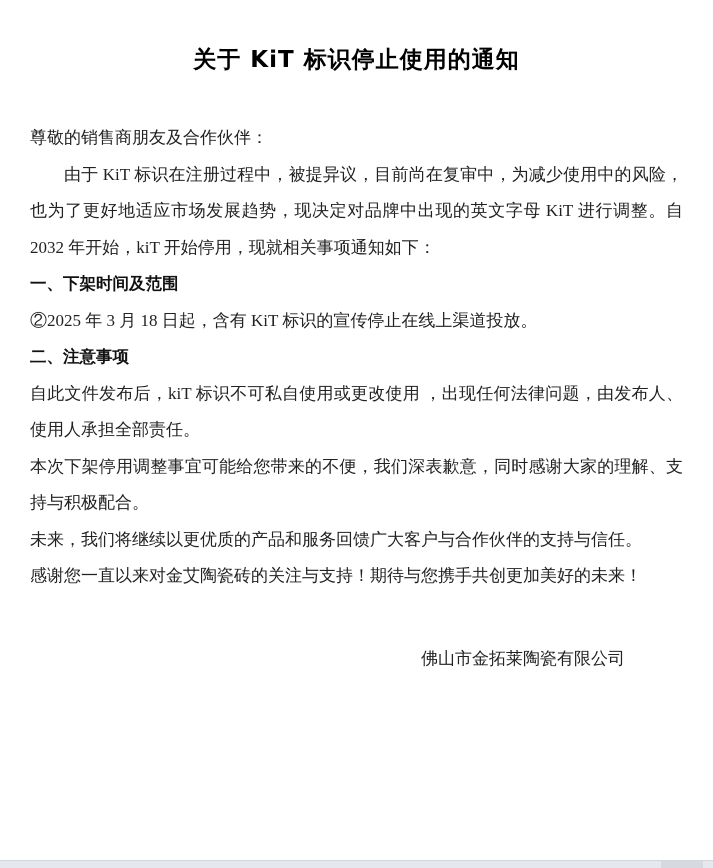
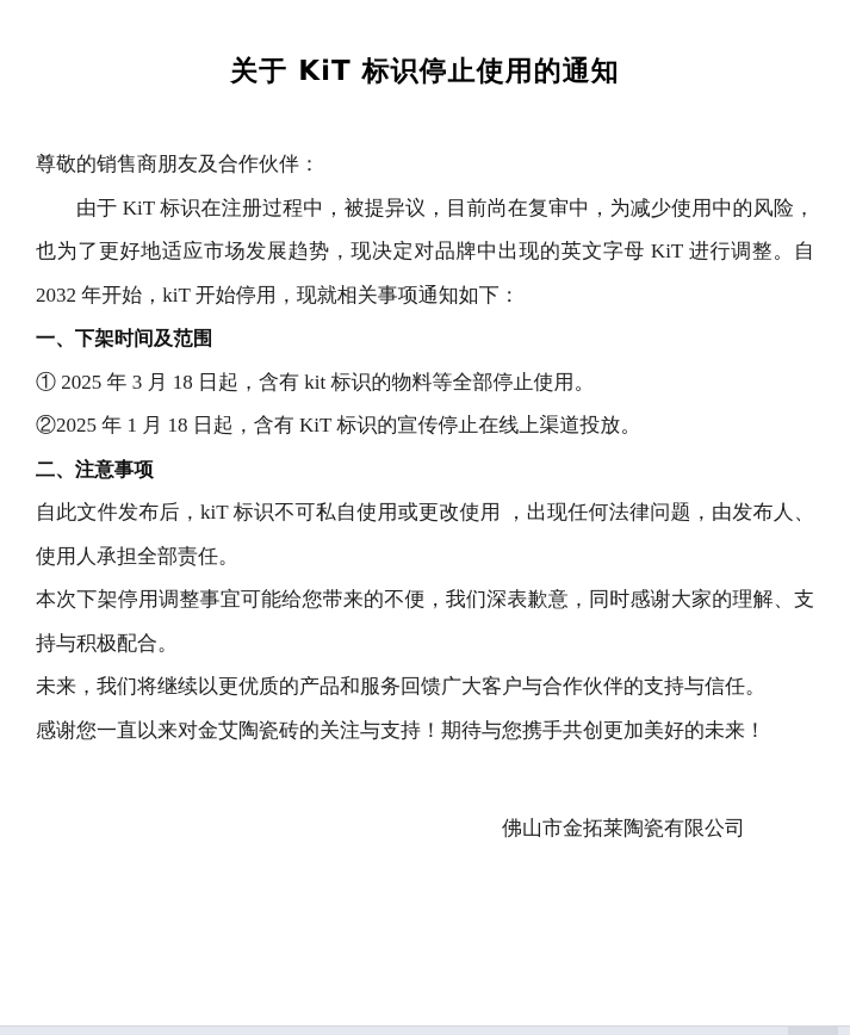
  关于 KiT 标识停止使用的通知
  尊敬的销售商朋友及合作伙伴：
  由于 KiT 标识在注册过程中，被提异议，目前尚在复审中，为减少使用中的风险，也为了更好地适应市场发展趋势，现决定对品牌中出现的英文字母 KiT 进行调整。自 2032 年开始，kiT 开始停用，现就相关事项通知如下：
  一、下架时间及范围
+ ① 2025 年 3 月 18 日起，含有 kit 标识的物料等全部停止使用。
- ②2025 年 3 月 18 日起，含有 KiT 标识的宣传停止在线上渠道投放。
+ ②2025 年 1 月 18 日起，含有 KiT 标识的宣传停止在线上渠道投放。
  二、注意事项
  自此文件发布后，kiT 标识不可私自使用或更改使用 ，出现任何法律问题，由发布人、使用人承担全部责任。
  本次下架停用调整事宜可能给您带来的不便，我们深表歉意，同时感谢大家的理解、支持与积极配合。
  未来，我们将继续以更优质的产品和服务回馈广大客户与合作伙伴的支持与信任。
  感谢您一直以来对金艾陶瓷砖的关注与支持！期待与您携手共创更加美好的未来！
  佛山市金拓莱陶瓷有限公司
